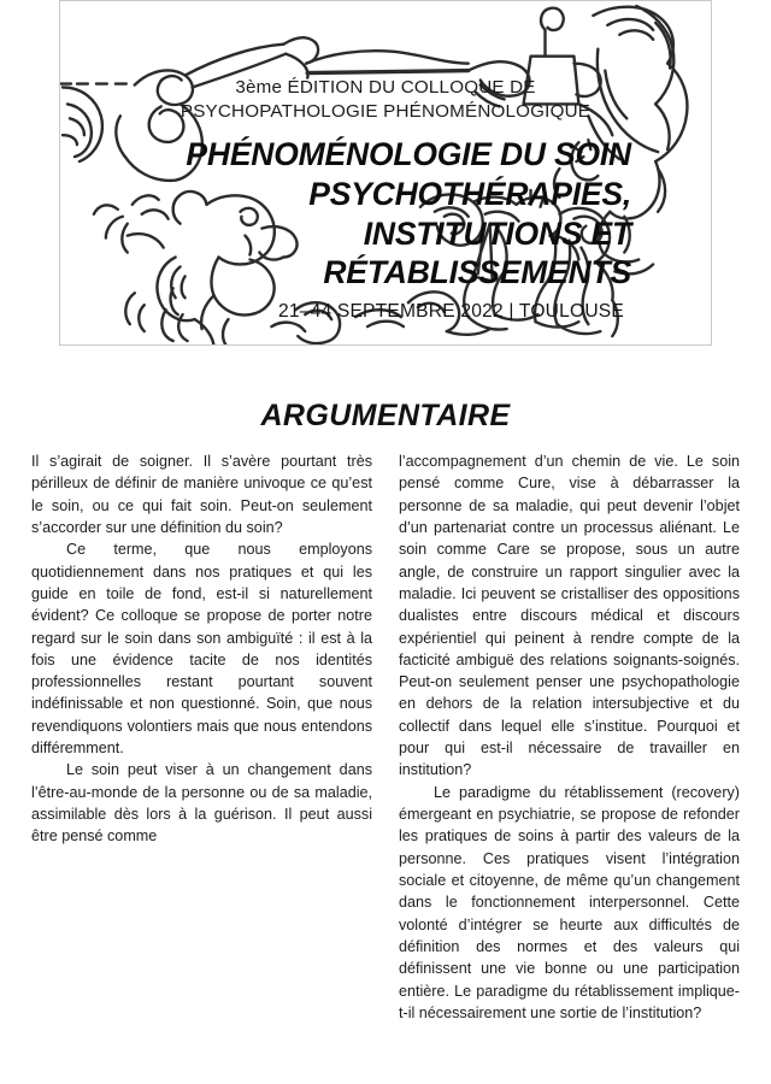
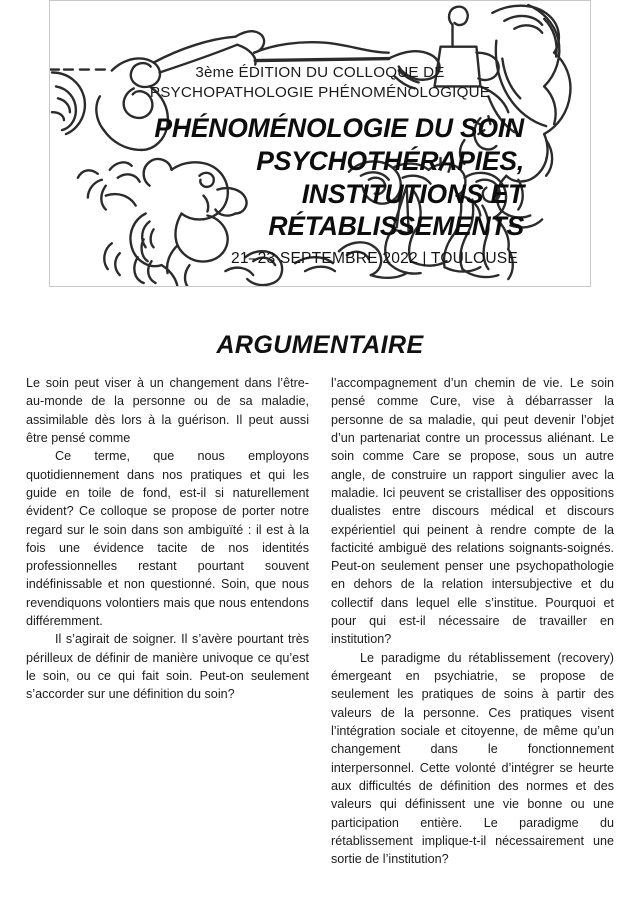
  3ème ÉDITION DU COLLOQUE DE
  PSYCHOPATHOLOGIE PHÉNOMÉNOLOGIQUE
  PHÉNOMÉNOLOGIE DU SOIN
  PSYCHOTHÉRAPIES,
  INSTITUTIONS ET
  RÉTABLISSEMENTS
- 21–44 SEPTEMBRE 2022 | TOULOUSE
+ 21–23 SEPTEMBRE 2022 | TOULOUSE
  ARGUMENTAIRE
- Il s’agirait de soigner. Il s’avère pourtant très périlleux de définir de manière univoque ce qu’est le soin, ou ce qui fait soin. Peut-on seulement s’accorder sur une définition du soin?
+ Le soin peut viser à un changement dans l’être-au-monde de la personne ou de sa maladie, assimilable dès lors à la guérison. Il peut aussi être pensé comme
  Ce terme, que nous employons quotidiennement dans nos pratiques et qui les guide en toile de fond, est-il si naturellement évident? Ce colloque se propose de porter notre regard sur le soin dans son ambiguïté : il est à la fois une évidence tacite de nos identités professionnelles restant pourtant souvent indéfinissable et non questionné. Soin, que nous revendiquons volontiers mais que nous entendons différemment.
- Le soin peut viser à un changement dans l’être-au-monde de la personne ou de sa maladie, assimilable dès lors à la guérison. Il peut aussi être pensé comme
+ Il s’agirait de soigner. Il s’avère pourtant très périlleux de définir de manière univoque ce qu’est le soin, ou ce qui fait soin. Peut-on seulement s’accorder sur une définition du soin?
  l’accompagnement d’un chemin de vie. Le soin pensé comme Cure, vise à débarrasser la personne de sa maladie, qui peut devenir l’objet d’un partenariat contre un processus aliénant. Le soin comme Care se propose, sous un autre angle, de construire un rapport singulier avec la maladie. Ici peuvent se cristalliser des oppositions dualistes entre discours médical et discours expérientiel qui peinent à rendre compte de la facticité ambiguë des relations soignants-soignés. Peut-on seulement penser une psychopathologie en dehors de la relation intersubjective et du collectif dans lequel elle s’institue. Pourquoi et pour qui est-il nécessaire de travailler en institution?
- Le paradigme du rétablissement (recovery) émergeant en psychiatrie, se propose de refonder les pratiques de soins à partir des valeurs de la personne. Ces pratiques visent l’intégration sociale et citoyenne, de même qu’un changement dans le fonctionnement interpersonnel. Cette volonté d’intégrer se heurte aux difficultés de définition des normes et des valeurs qui définissent une vie bonne ou une participation entière. Le paradigme du rétablissement implique-t-il nécessairement une sortie de l’institution?
+ Le paradigme du rétablissement (recovery) émergeant en psychiatrie, se propose de seulement les pratiques de soins à partir des valeurs de la personne. Ces pratiques visent l’intégration sociale et citoyenne, de même qu’un changement dans le fonctionnement interpersonnel. Cette volonté d’intégrer se heurte aux difficultés de définition des normes et des valeurs qui définissent une vie bonne ou une participation entière. Le paradigme du rétablissement implique-t-il nécessairement une sortie de l’institution?
